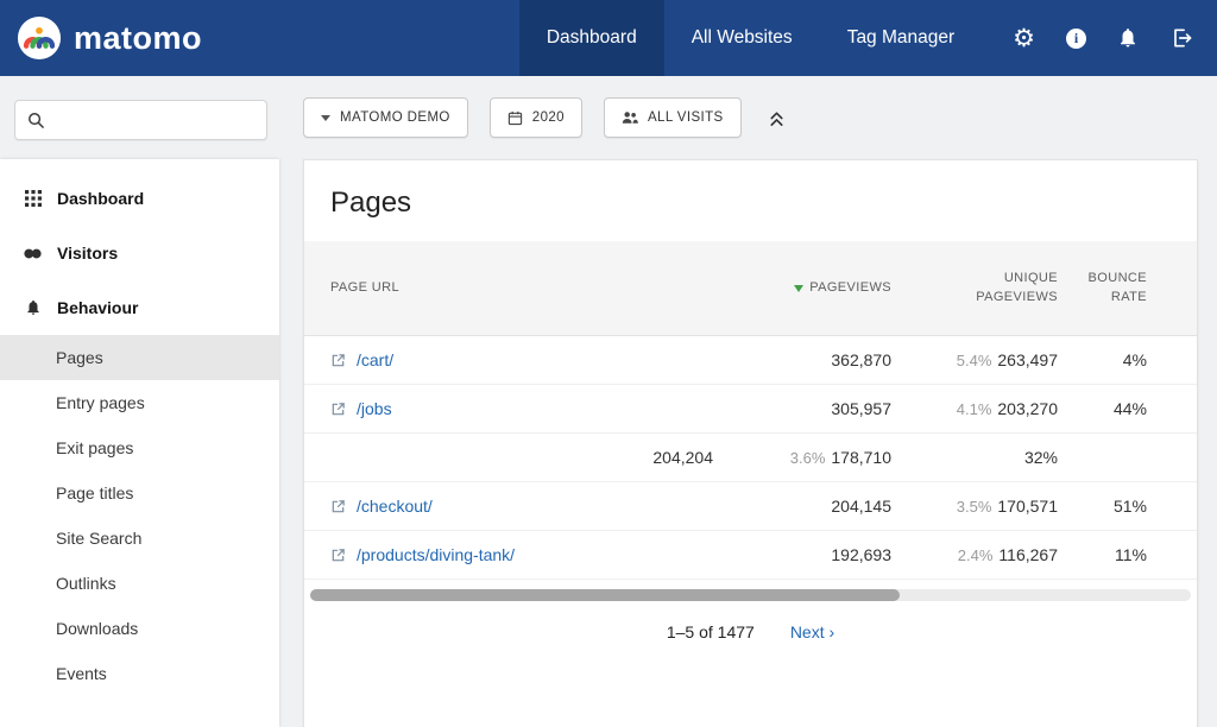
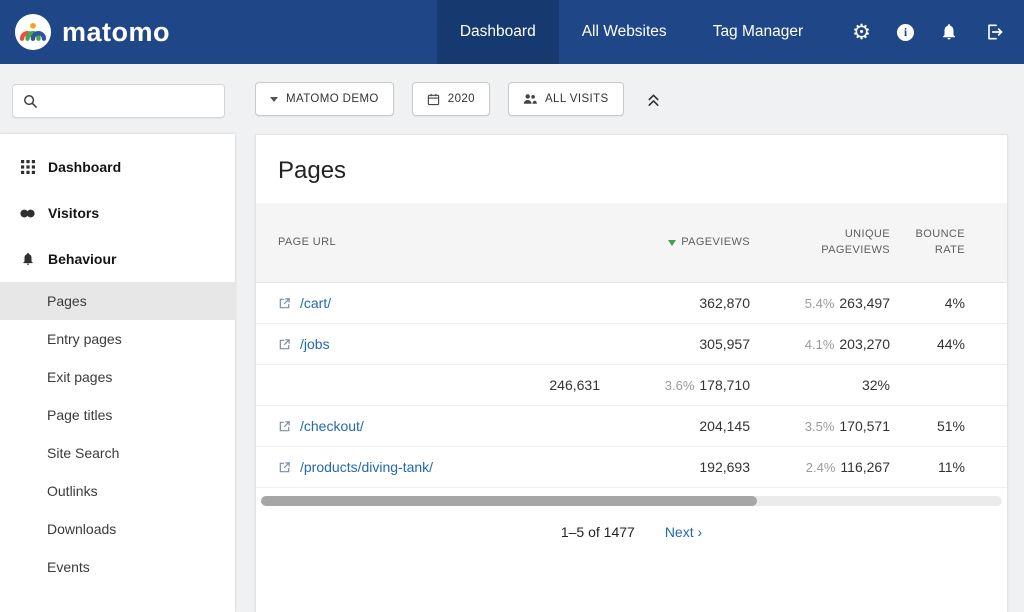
  matomo
  Dashboard
  All Websites
  Tag Manager
  ⚙
  i
  Dashboard
  Visitors
  Behaviour
  Pages
  Entry pages
  Exit pages
  Page titles
  Site Search
  Outlinks
  Downloads
  Events
  MATOMO DEMO
  2020
  ALL VISITS
  Pages
  PAGE URL
  PAGEVIEWS
  UNIQUE PAGEVIEWS
  BOUNCE RATE
  /cart/
  362,870
  5.4% 263,497
  4%
  /jobs
  305,957
  4.1% 203,270
  44%
- 204,204
+ 246,631
  3.6% 178,710
  32%
  /checkout/
  204,145
  3.5% 170,571
  51%
  /products/diving-tank/
  192,693
  2.4% 116,267
  11%
  1–5 of 1477
  Next ›
